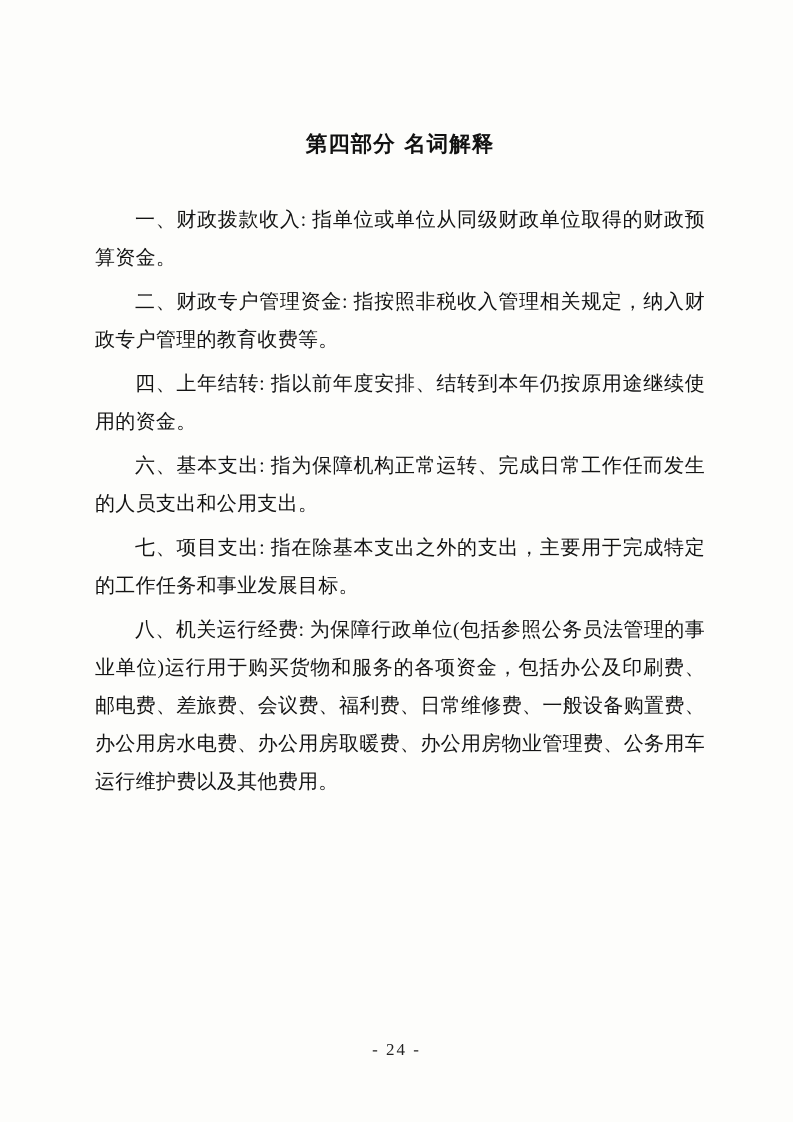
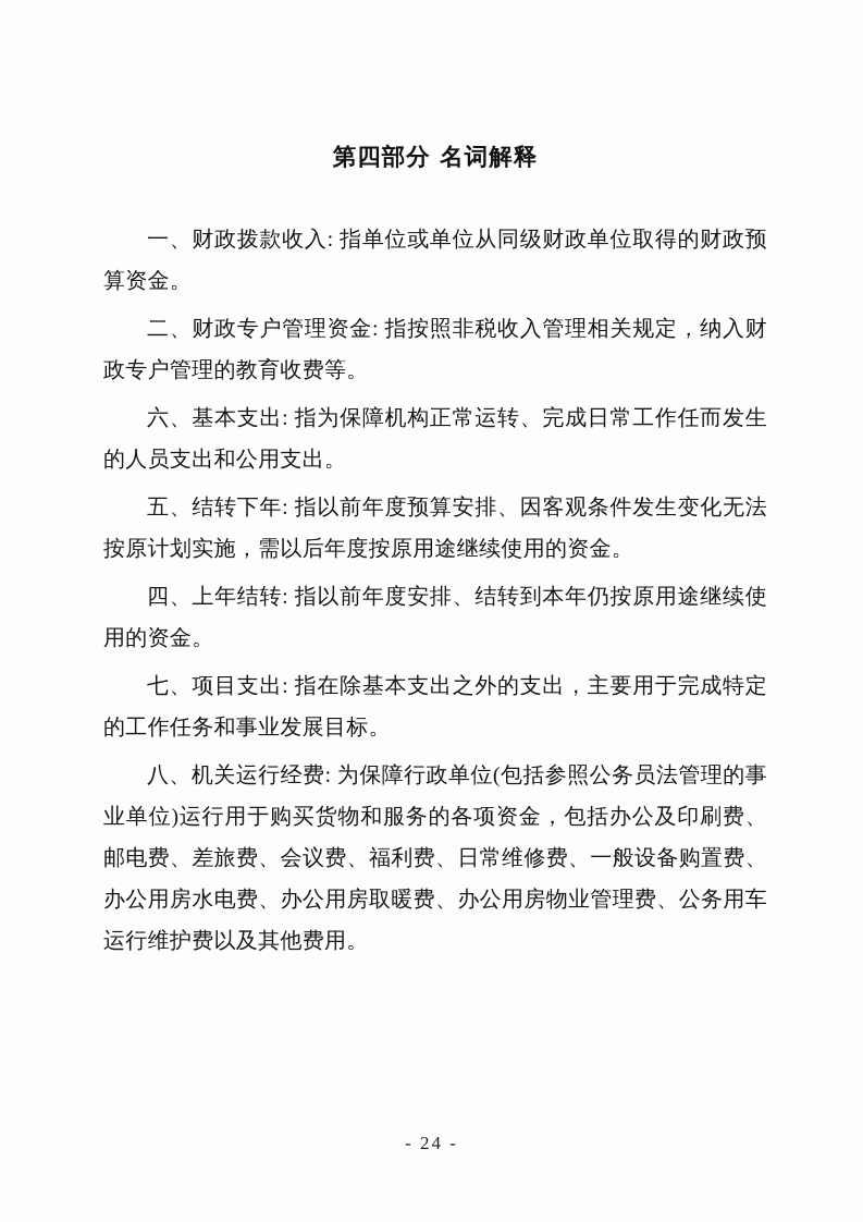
  第四部分 名词解释
  一、财政拨款收入: 指单位或单位从同级财政单位取得的财政预算资金。
  二、财政专户管理资金: 指按照非税收入管理相关规定，纳入财政专户管理的教育收费等。
- 四、上年结转: 指以前年度安排、结转到本年仍按原用途继续使用的资金。
+ 六、基本支出: 指为保障机构正常运转、完成日常工作任而发生的人员支出和公用支出。
+ 五、结转下年: 指以前年度预算安排、因客观条件发生变化无法按原计划实施，需以后年度按原用途继续使用的资金。
- 六、基本支出: 指为保障机构正常运转、完成日常工作任而发生的人员支出和公用支出。
+ 四、上年结转: 指以前年度安排、结转到本年仍按原用途继续使用的资金。
  七、项目支出: 指在除基本支出之外的支出，主要用于完成特定的工作任务和事业发展目标。
  八、机关运行经费: 为保障行政单位(包括参照公务员法管理的事业单位)运行用于购买货物和服务的各项资金，包括办公及印刷费、邮电费、差旅费、会议费、福利费、日常维修费、一般设备购置费、办公用房水电费、办公用房取暖费、办公用房物业管理费、公务用车运行维护费以及其他费用。
  - 24 -
